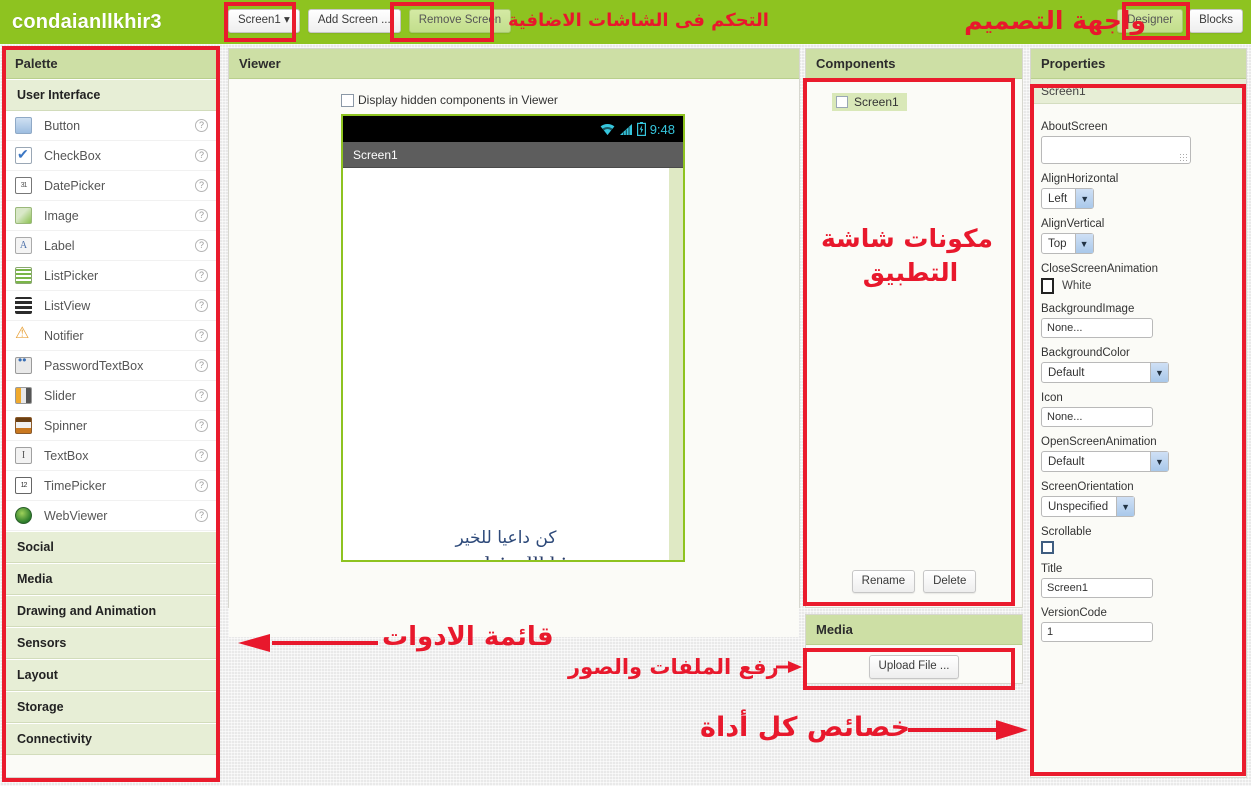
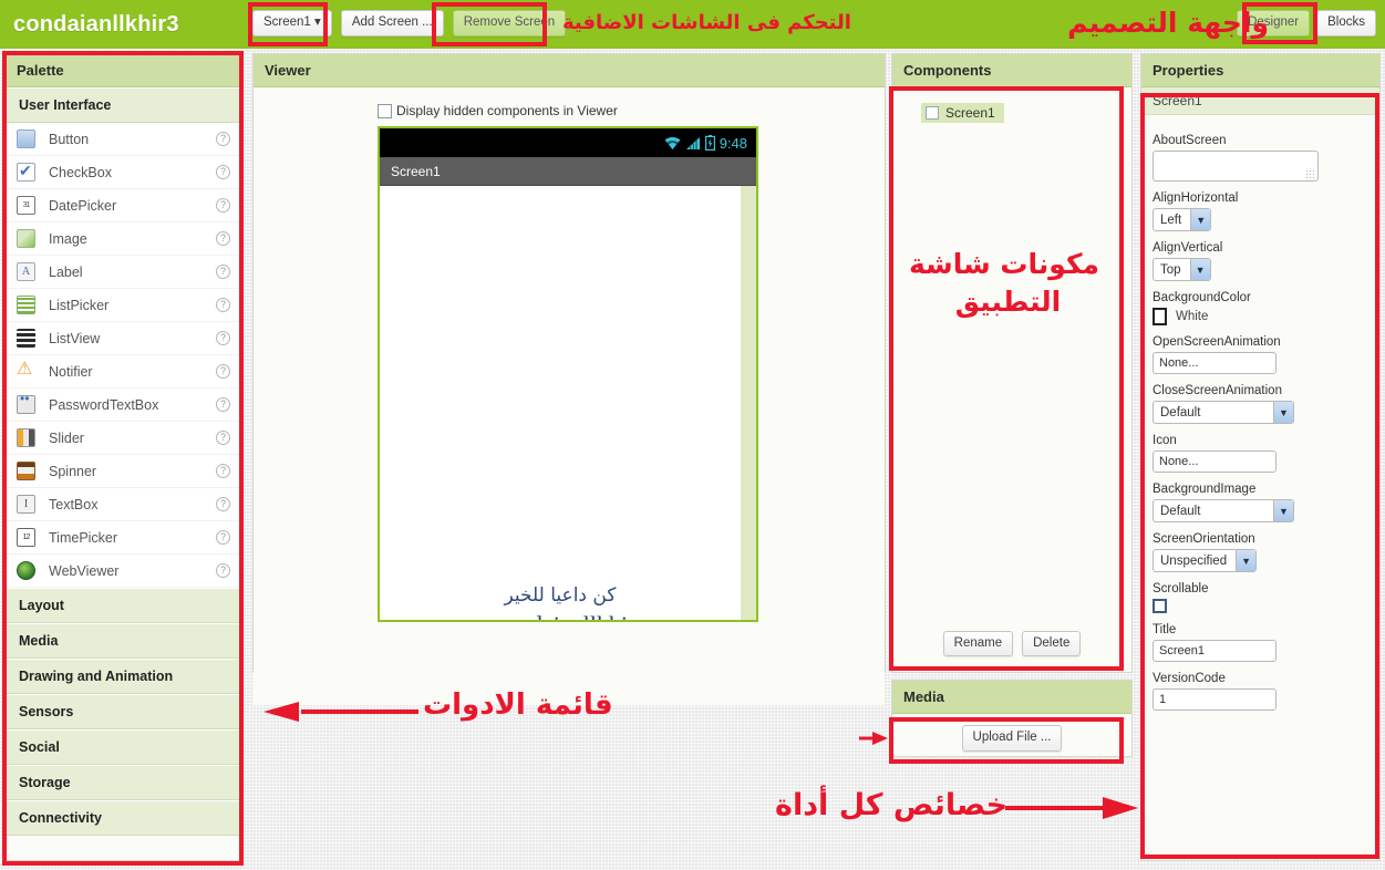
  condaianllkhir3
  Screen1 ▾
  Add Screen ...
  Remove Screen
  Designer
  Blocks
  Palette
  User Interface
  Button
  ?
  CheckBox
  ?
  DatePicker
  ?
  Image
  ?
  A
  Label
  ?
  ListPicker
  ?
  ListView
  ?
  Notifier
  ?
  PasswordTextBox
  ?
  Slider
  ?
  Spinner
  ?
  I
  TextBox
  ?
  TimePicker
  ?
  WebViewer
  ?
- Social
+ Layout
  Media
  Drawing and Animation
  Sensors
- Layout
+ Social
  Storage
  Connectivity
  Viewer
  Display hidden components in Viewer
  9:48
  Screen1
  كن داعيا للخير
  Components
  Screen1
  Rename
  Delete
  Media
  Upload File ...
  Properties
  Screen1
  AboutScreen
  AlignHorizontal
  Left
  ▼
  AlignVertical
  Top
  ▼
- CloseScreenAnimation
+ BackgroundColor
  White
- BackgroundImage
+ OpenScreenAnimation
  None...
- BackgroundColor
+ CloseScreenAnimation
  Default
  ▼
  Icon
  None...
- OpenScreenAnimation
+ BackgroundImage
  Default
  ▼
  ScreenOrientation
  Unspecified
  ▼
  Scrollable
  Title
  Screen1
  VersionCode
  1
  التحكم فى الشاشات الاضافية
  واجهة التصميم
  مكونات شاشة
  التطبيق
  قائمة الادوات
- رفع الملفات والصور
  خصائص كل أداة
